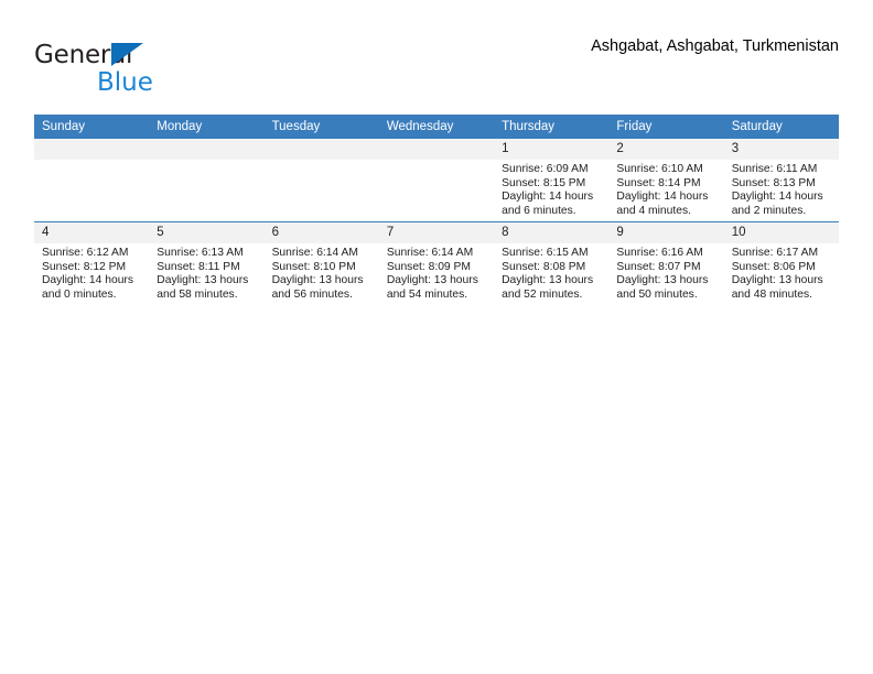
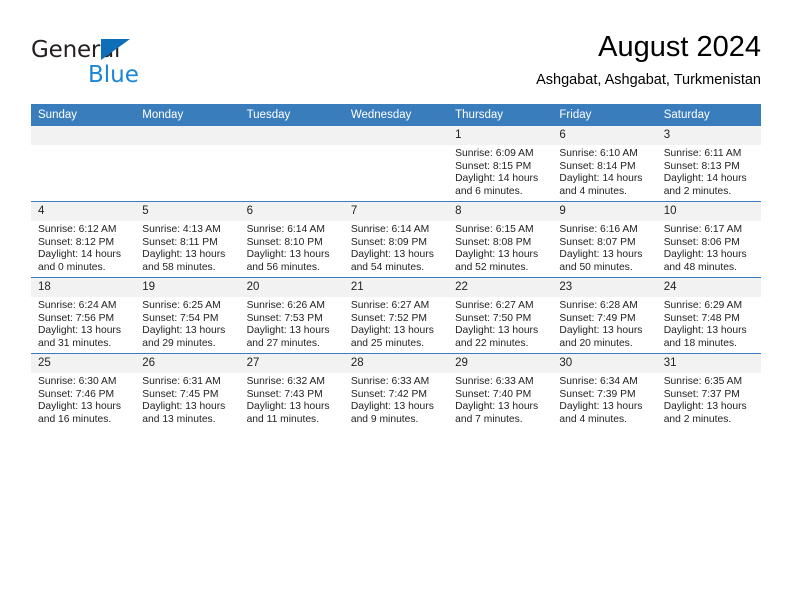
  General
  Blue
+ August 2024
  Ashgabat, Ashgabat, Turkmenistan
  Sunday	Monday	Tuesday	Wednesday	Thursday	Friday	Saturday
- 				1Sunrise: 6:09 AMSunset: 8:15 PMDaylight: 14 hoursand 6 minutes.	2Sunrise: 6:10 AMSunset: 8:14 PMDaylight: 14 hoursand 4 minutes.	3Sunrise: 6:11 AMSunset: 8:13 PMDaylight: 14 hoursand 2 minutes.
+ 				1Sunrise: 6:09 AMSunset: 8:15 PMDaylight: 14 hoursand 6 minutes.	6Sunrise: 6:10 AMSunset: 8:14 PMDaylight: 14 hoursand 4 minutes.	3Sunrise: 6:11 AMSunset: 8:13 PMDaylight: 14 hoursand 2 minutes.
- 4Sunrise: 6:12 AMSunset: 8:12 PMDaylight: 14 hoursand 0 minutes.	5Sunrise: 6:13 AMSunset: 8:11 PMDaylight: 13 hoursand 58 minutes.	6Sunrise: 6:14 AMSunset: 8:10 PMDaylight: 13 hoursand 56 minutes.	7Sunrise: 6:14 AMSunset: 8:09 PMDaylight: 13 hoursand 54 minutes.	8Sunrise: 6:15 AMSunset: 8:08 PMDaylight: 13 hoursand 52 minutes.	9Sunrise: 6:16 AMSunset: 8:07 PMDaylight: 13 hoursand 50 minutes.	10Sunrise: 6:17 AMSunset: 8:06 PMDaylight: 13 hoursand 48 minutes.
+ 4Sunrise: 6:12 AMSunset: 8:12 PMDaylight: 14 hoursand 0 minutes.	5Sunrise: 4:13 AMSunset: 8:11 PMDaylight: 13 hoursand 58 minutes.	6Sunrise: 6:14 AMSunset: 8:10 PMDaylight: 13 hoursand 56 minutes.	7Sunrise: 6:14 AMSunset: 8:09 PMDaylight: 13 hoursand 54 minutes.	8Sunrise: 6:15 AMSunset: 8:08 PMDaylight: 13 hoursand 52 minutes.	9Sunrise: 6:16 AMSunset: 8:07 PMDaylight: 13 hoursand 50 minutes.	10Sunrise: 6:17 AMSunset: 8:06 PMDaylight: 13 hoursand 48 minutes.
+ 18Sunrise: 6:24 AMSunset: 7:56 PMDaylight: 13 hoursand 31 minutes.	19Sunrise: 6:25 AMSunset: 7:54 PMDaylight: 13 hoursand 29 minutes.	20Sunrise: 6:26 AMSunset: 7:53 PMDaylight: 13 hoursand 27 minutes.	21Sunrise: 6:27 AMSunset: 7:52 PMDaylight: 13 hoursand 25 minutes.	22Sunrise: 6:27 AMSunset: 7:50 PMDaylight: 13 hoursand 22 minutes.	23Sunrise: 6:28 AMSunset: 7:49 PMDaylight: 13 hoursand 20 minutes.	24Sunrise: 6:29 AMSunset: 7:48 PMDaylight: 13 hoursand 18 minutes.
+ 25Sunrise: 6:30 AMSunset: 7:46 PMDaylight: 13 hoursand 16 minutes.	26Sunrise: 6:31 AMSunset: 7:45 PMDaylight: 13 hoursand 13 minutes.	27Sunrise: 6:32 AMSunset: 7:43 PMDaylight: 13 hoursand 11 minutes.	28Sunrise: 6:33 AMSunset: 7:42 PMDaylight: 13 hoursand 9 minutes.	29Sunrise: 6:33 AMSunset: 7:40 PMDaylight: 13 hoursand 7 minutes.	30Sunrise: 6:34 AMSunset: 7:39 PMDaylight: 13 hoursand 4 minutes.	31Sunrise: 6:35 AMSunset: 7:37 PMDaylight: 13 hoursand 2 minutes.
